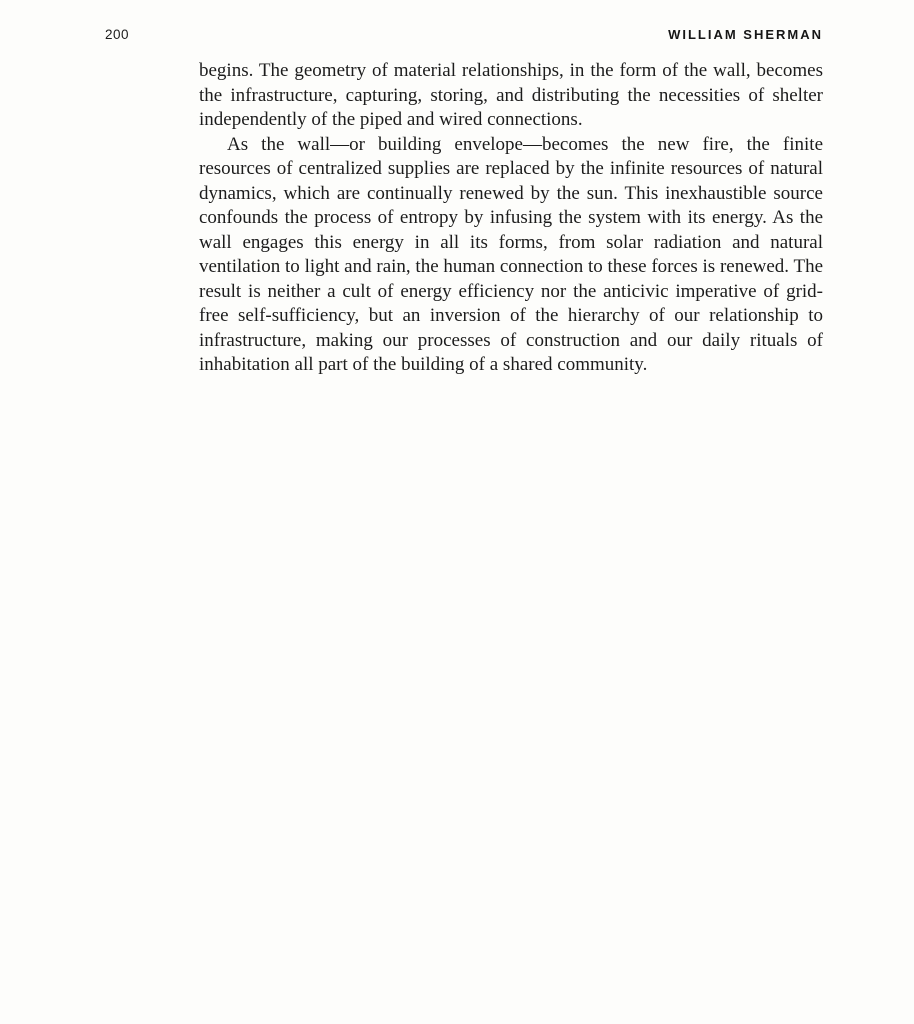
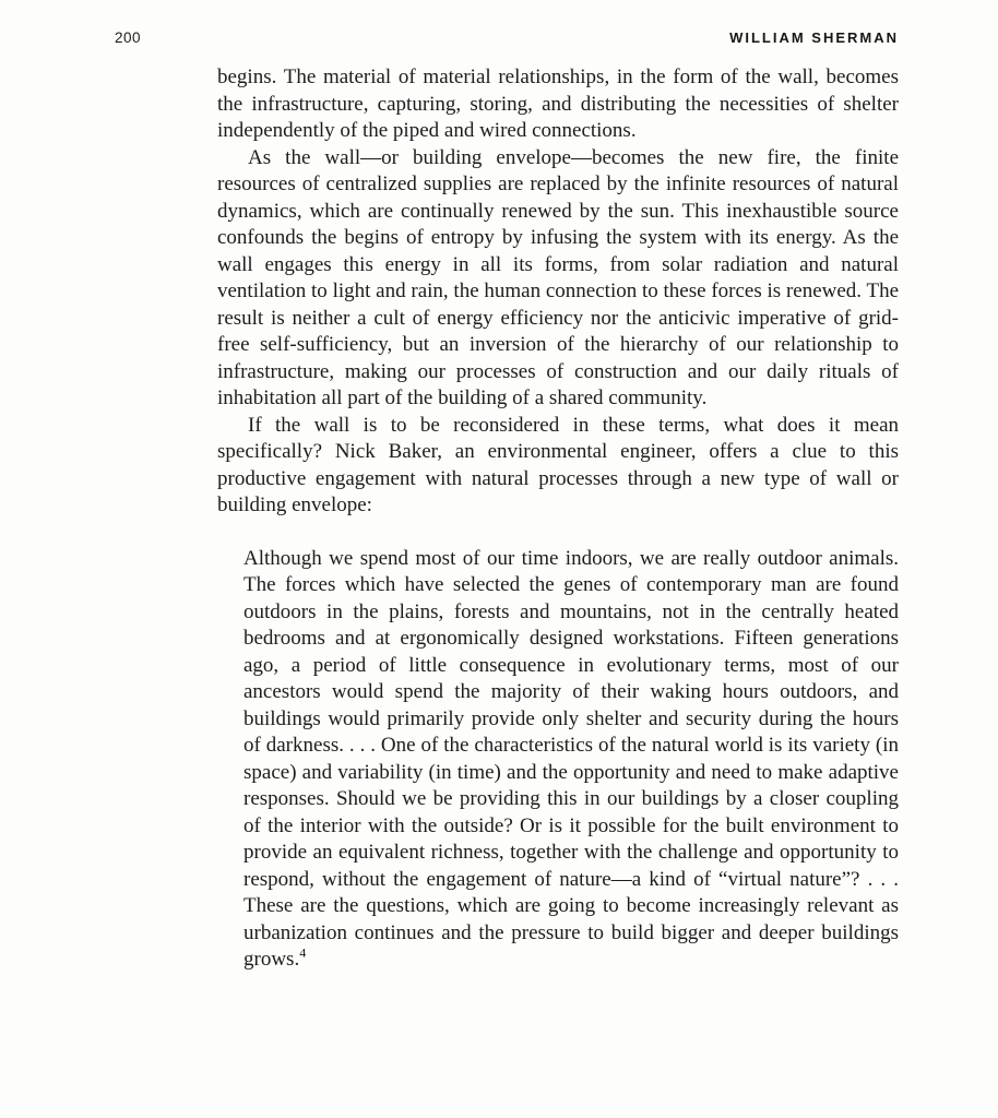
  200
  WILLIAM SHERMAN
- begins. The geometry of material relationships, in the form of the wall, becomes the infrastructure, capturing, storing, and distributing the necessities of shelter independently of the piped and wired connections.
+ begins. The material of material relationships, in the form of the wall, becomes the infrastructure, capturing, storing, and distributing the necessities of shelter independently of the piped and wired connections.
- As the wall—or building envelope—becomes the new fire, the finite resources of centralized supplies are replaced by the infinite resources of natural dynamics, which are continually renewed by the sun. This inexhaustible source confounds the process of entropy by infusing the system with its energy. As the wall engages this energy in all its forms, from solar radiation and natural ventilation to light and rain, the human connection to these forces is renewed. The result is neither a cult of energy efficiency nor the anticivic imperative of grid-free self-sufficiency, but an inversion of the hierarchy of our relationship to infrastructure, making our processes of construction and our daily rituals of inhabitation all part of the building of a shared community.
+ As the wall—or building envelope—becomes the new fire, the finite resources of centralized supplies are replaced by the infinite resources of natural dynamics, which are continually renewed by the sun. This inexhaustible source confounds the begins of entropy by infusing the system with its energy. As the wall engages this energy in all its forms, from solar radiation and natural ventilation to light and rain, the human connection to these forces is renewed. The result is neither a cult of energy efficiency nor the anticivic imperative of grid-free self-sufficiency, but an inversion of the hierarchy of our relationship to infrastructure, making our processes of construction and our daily rituals of inhabitation all part of the building of a shared community.
+ If the wall is to be reconsidered in these terms, what does it mean specifically? Nick Baker, an environmental engineer, offers a clue to this productive engagement with natural processes through a new type of wall or building envelope:
+ Although we spend most of our time indoors, we are really outdoor animals. The forces which have selected the genes of contemporary man are found outdoors in the plains, forests and mountains, not in the centrally heated bedrooms and at ergonomically designed workstations. Fifteen generations ago, a period of little consequence in evolutionary terms, most of our ancestors would spend the majority of their waking hours outdoors, and buildings would primarily provide only shelter and security during the hours of darkness. . . . One of the characteristics of the natural world is its variety (in space) and variability (in time) and the opportunity and need to make adaptive responses. Should we be providing this in our buildings by a closer coupling of the interior with the outside? Or is it possible for the built environment to provide an equivalent richness, together with the challenge and opportunity to respond, without the engagement of nature—a kind of “virtual nature”? . . . These are the questions, which are going to become increasingly relevant as urbanization continues and the pressure to build bigger and deeper buildings grows.4
